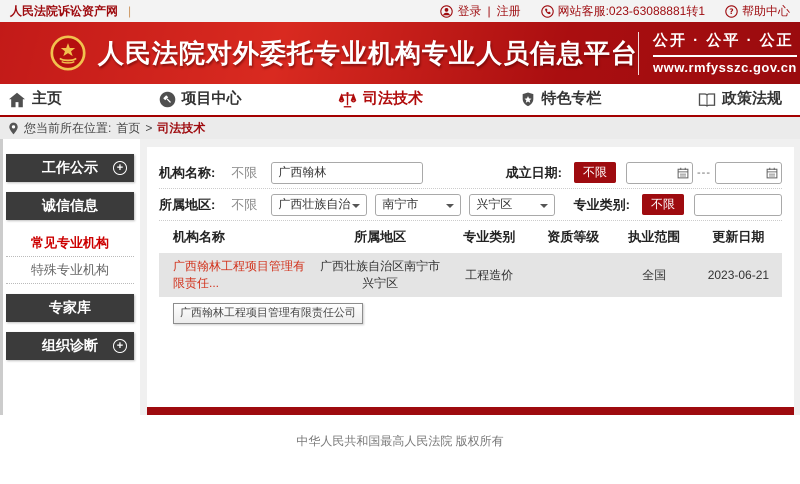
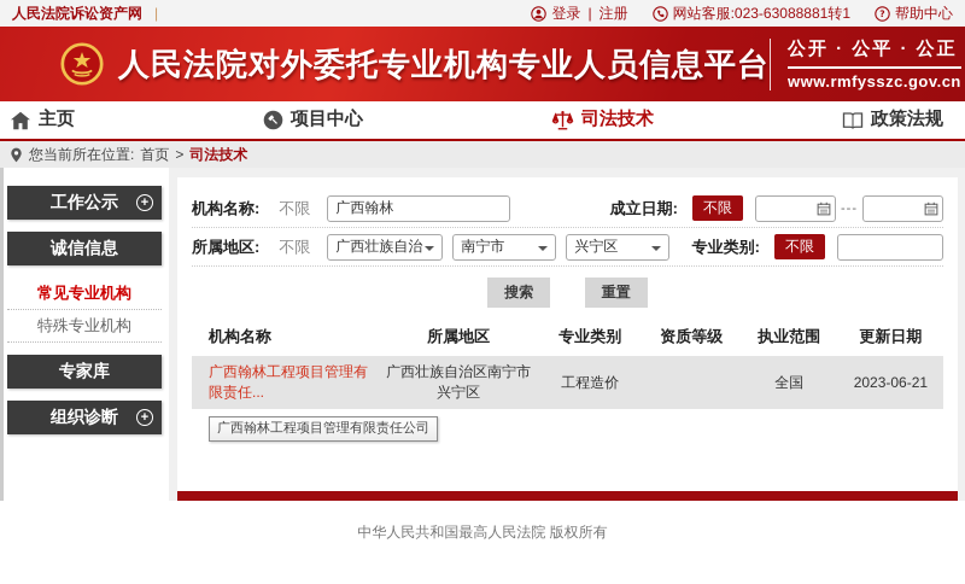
  人民法院诉讼资产网
  |
  登录
  |
  注册
  网站客服:023-63088881转1
  ?
  帮助中心
  人民法院对外委托专业机构专业人员信息平台
  公开 · 公平 · 公正
  www.rmfysszc.gov.cn
  主页
  项目中心
  司法技术
- 特色专栏
  政策法规
  您当前所在位置:
  首页
  >
  司法技术
  工作公示
  诚信信息
  常见专业机构
  特殊专业机构
  专家库
  组织诊断
  机构名称:
  不限
  广西翰林
  成立日期:
  不限
  ---
  所属地区:
  不限
  广西壮族自治
  南宁市
  兴宁区
  专业类别:
  不限
+ 搜索 重置
  机构名称	所属地区	专业类别	资质等级	执业范围	更新日期
  广西翰林工程项目管理有限责任...	广西壮族自治区南宁市兴宁区	工程造价		全国	2023-06-21
  广西翰林工程项目管理有限责任公司
  中华人民共和国最高人民法院 版权所有
